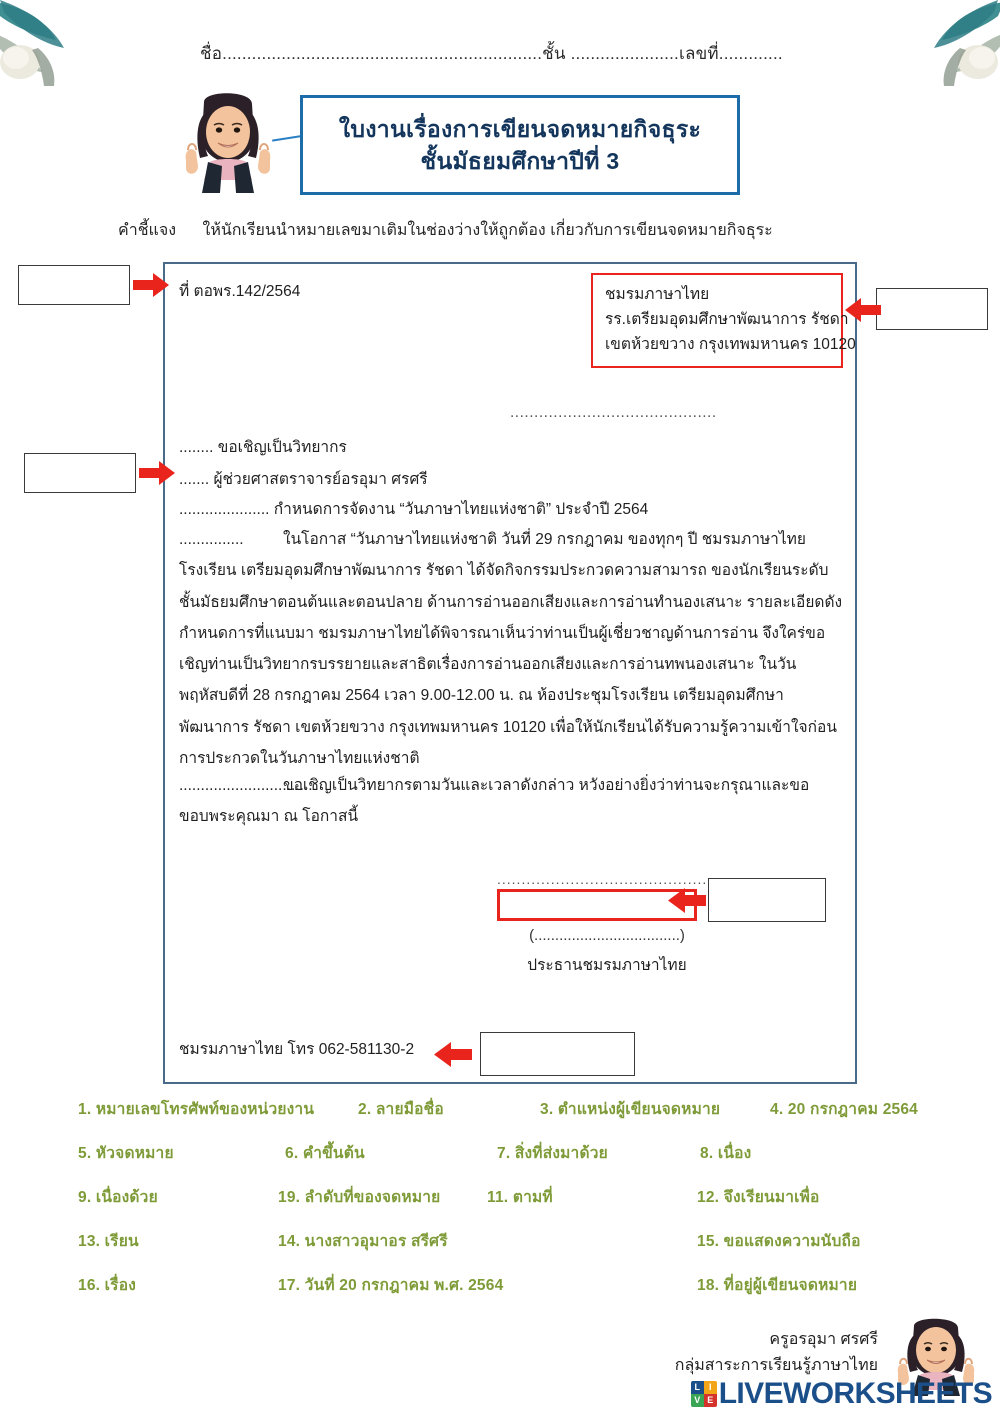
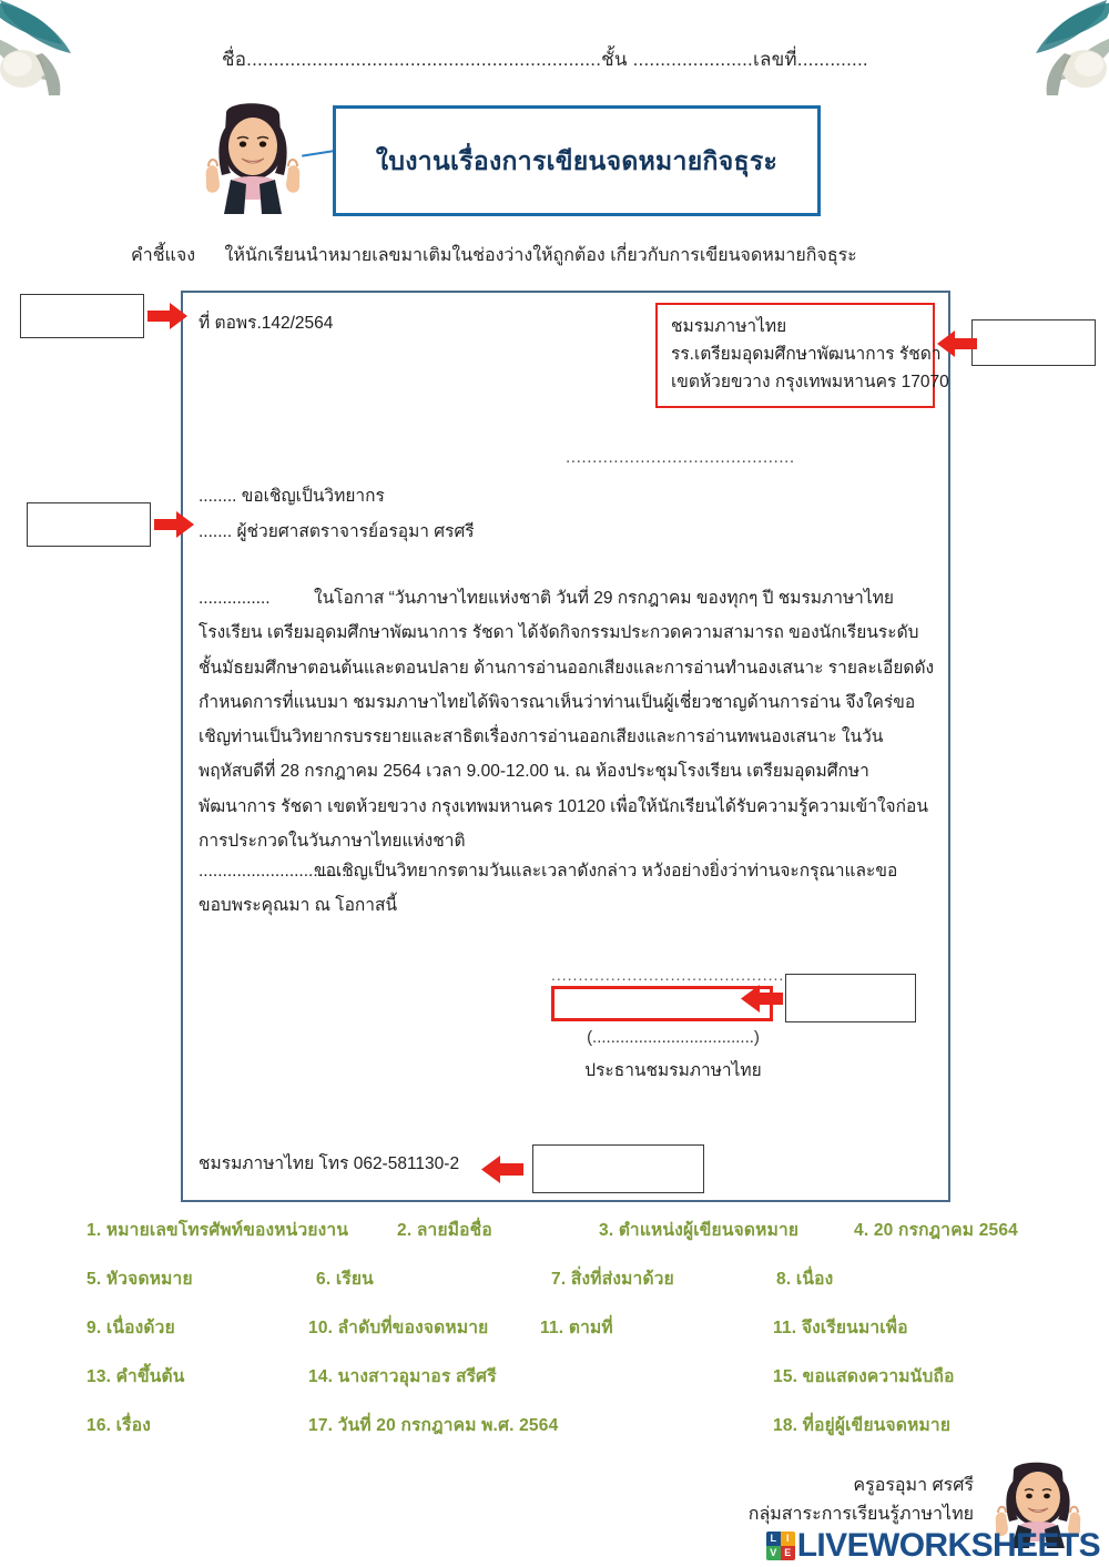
  ชื่อ.................................................................ชั้น ......................เลขที่.............
  ใบงานเรื่องการเขียนจดหมายกิจธุระ
- ชั้นมัธยมศึกษาปีที่ 3
  คำชี้แจง ให้นักเรียนนำหมายเลขมาเติมในช่องว่างให้ถูกต้อง เกี่ยวกับการเขียนจดหมายกิจธุระ
  ที่ ตอพร.142/2564
  ชมรมภาษาไทย
  รร.เตรียมอุดมศึกษาพัฒนาการ รัชด
- เขตห้วยขวาง กรุงเทพมหานคร 10120
+ เขตห้วยขวาง กรุงเทพมหานคร 17070
  ...........................................
  ........ ขอเชิญเป็นวิทยากร
  ....... ผู้ช่วยศาสตราจารย์อรอุมา ศรศรี
- ..................... กำหนดการจัดงาน “วันภาษาไทยแห่งชาติ” ประจำปี 2564
  ............... ในโอกาส “วันภาษาไทยแห่งชาติ วันที่ 29 กรกฎาคม ของทุกๆ ปี ชมรมภาษาไทยโรงเรียน เตรียมอุดมศึกษาพัฒนาการ รัชดา ได้จัดกิจกรรมประกวดความสามารถ ของนักเรียนระดับชั้นมัธยมศึกษาตอนต้นและตอนปลาย ด้านการอ่านออกเสียงและการอ่านทำนองเสนาะ รายละเอียดดังกำหนดการที่แนบมา ชมรมภาษาไทยได้พิจารณาเห็นว่าท่านเป็นผู้เชี่ยวชาญด้านการอ่าน จึงใคร่ขอเชิญท่านเป็นวิทยากรบรรยายและสาธิตเรื่องการอ่านออกเสียงและการอ่านทพนองเสนาะ ในวันพฤหัสบดีที่ 28 กรกฎาคม 2564 เวลา 9.00-12.00 น. ณ ห้องประชุมโรงเรียน เตรียมอุดมศึกษาพัฒนาการ รัชดา เขตห้วยขวาง กรุงเทพมหานคร 10120 เพื่อให้นักเรียนได้รับความรู้ความเข้าใจก่อนการประกวดในวันภาษาไทยแห่งชาติ
  ........................ขอเชิญเป็นวิทยากรตามวันและเวลาดังกล่าว หวังอย่างยิ่งว่าท่านจะกรุณาและขอขอบพระคุณมา ณ โอกาสนี้
  ...........................................
  (...................................)
  ประธานชมรมภาษาไทย
  ชมรมภาษาไทย โทร 062-581130-2
  1. หมายเลขโทรศัพท์ของหน่วยงาน
  2. ลายมือชื่อ
  3. ตำแหน่งผู้เขียนจดหมาย
  4. 20 กรกฎาคม 2564
  5. หัวจดหมาย
- 6. คำขึ้นต้น
+ 6. เรียน
  7. สิ่งที่ส่งมาด้วย
  8. เนื่อง
  9. เนื่องด้วย
- 19. ลำดับที่ของจดหมาย
+ 10. ลำดับที่ของจดหมาย
  11. ตามที่
- 12. จึงเรียนมาเพื่อ
+ 11. จึงเรียนมาเพื่อ
- 13. เรียน
+ 13. คำขึ้นต้น
  14. นางสาวอุมาอร สรีศรี
  15. ขอแสดงความนับถือ
  16. เรื่อง
  17. วันที่ 20 กรกฎาคม พ.ศ. 2564
  18. ที่อยู่ผู้เขียนจดหมาย
  ครูอรอุมา ศรศรี
  กลุ่มสาระการเรียนรู้ภาษาไทย
  L
  I
  V
  E
  LIVEWORKSHEETS
